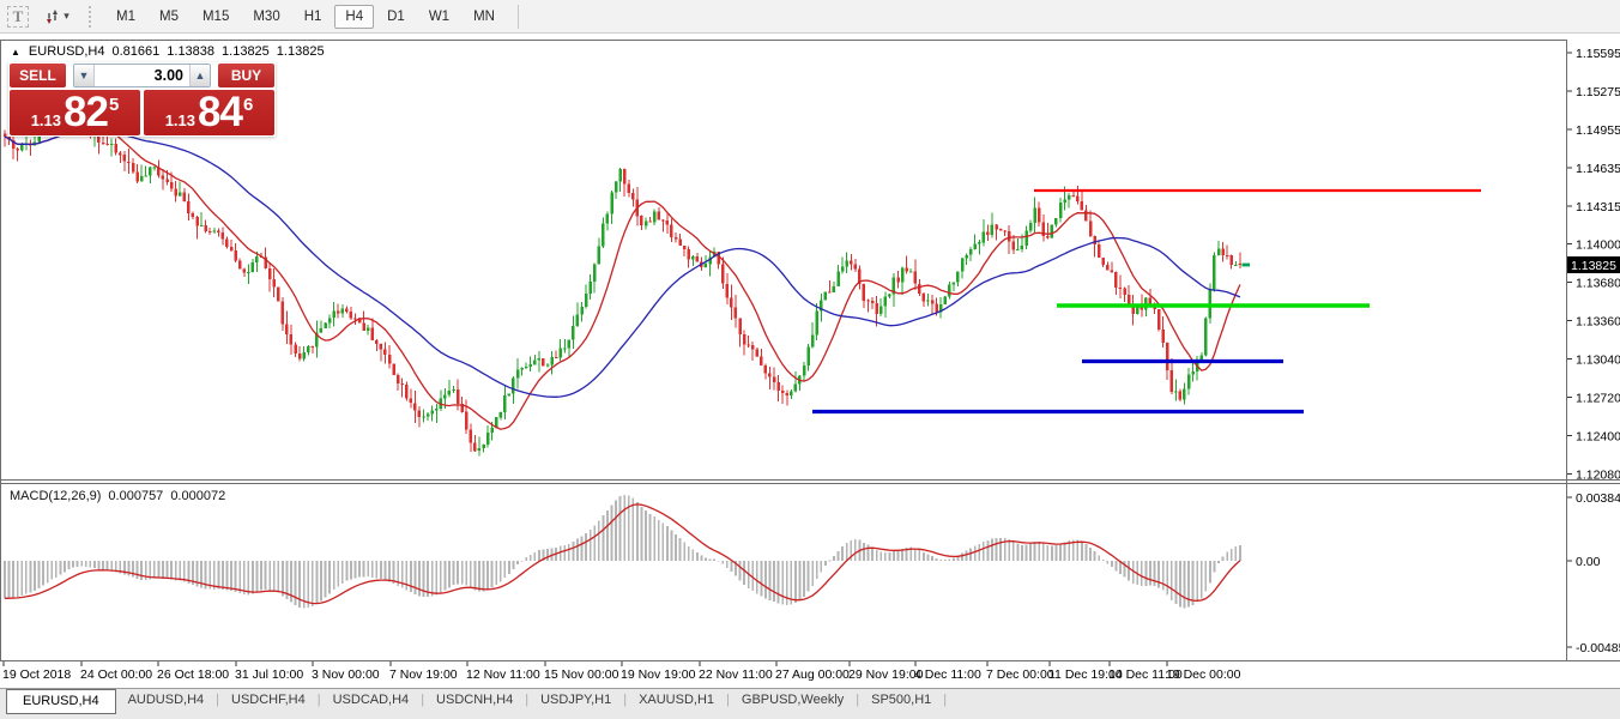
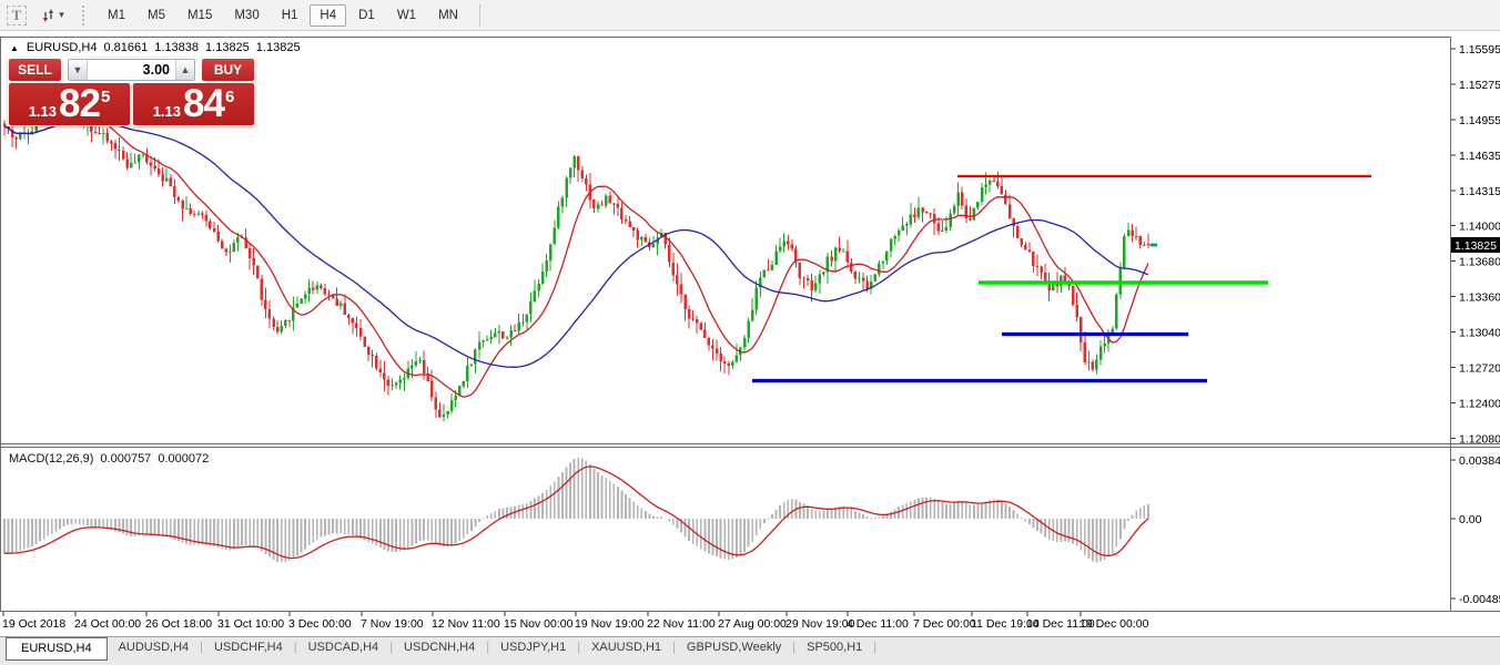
  T
  ▾
  M1
  M5
  M15
  M30
  H1
  H4
  D1
  W1
  MN
  1.15595
  1.15275
  1.14955
  1.14635
  1.14315
  1.14000
  1.13680
  1.13360
  1.13040
  1.12720
  1.12400
  1.12080
  1.13825
  0.00384
  0.00
  -0.0048
  19 Oct 2018
  24 Oct 00:00
  26 Oct 18:00
- 31 Jul 10:00
+ 31 Oct 10:00
- 3 Nov 00:00
+ 3 Dec 00:00
  7 Nov 19:00
  12 Nov 11:00
  15 Nov 00:00
  19 Nov 19:00
  22 Nov 11:00
  27 Aug 00:00
  29 Nov 19:00
  4 Dec 11:00
  7 Dec 00:00
  11 Dec 19:00
  14 Dec 11:00
  19 Dec 00:00
  ▲
  EURUSD,H4
  0.81661
  1.13838
  1.13825
  1.13825
  MACD(12,26,9)
  0.000757
  0.000072
  SELL
  ▼
  3.00
  ▲
  BUY
  1.13
  82
  5
  1.13
  84
  6
  EURUSD,H4
  AUDUSD,H4
  |
  USDCHF,H4
  |
  USDCAD,H4
  |
  USDCNH,H4
  |
  USDJPY,H1
  |
  XAUUSD,H1
  |
  GBPUSD,Weekly
  |
  SP500,H1
  |
